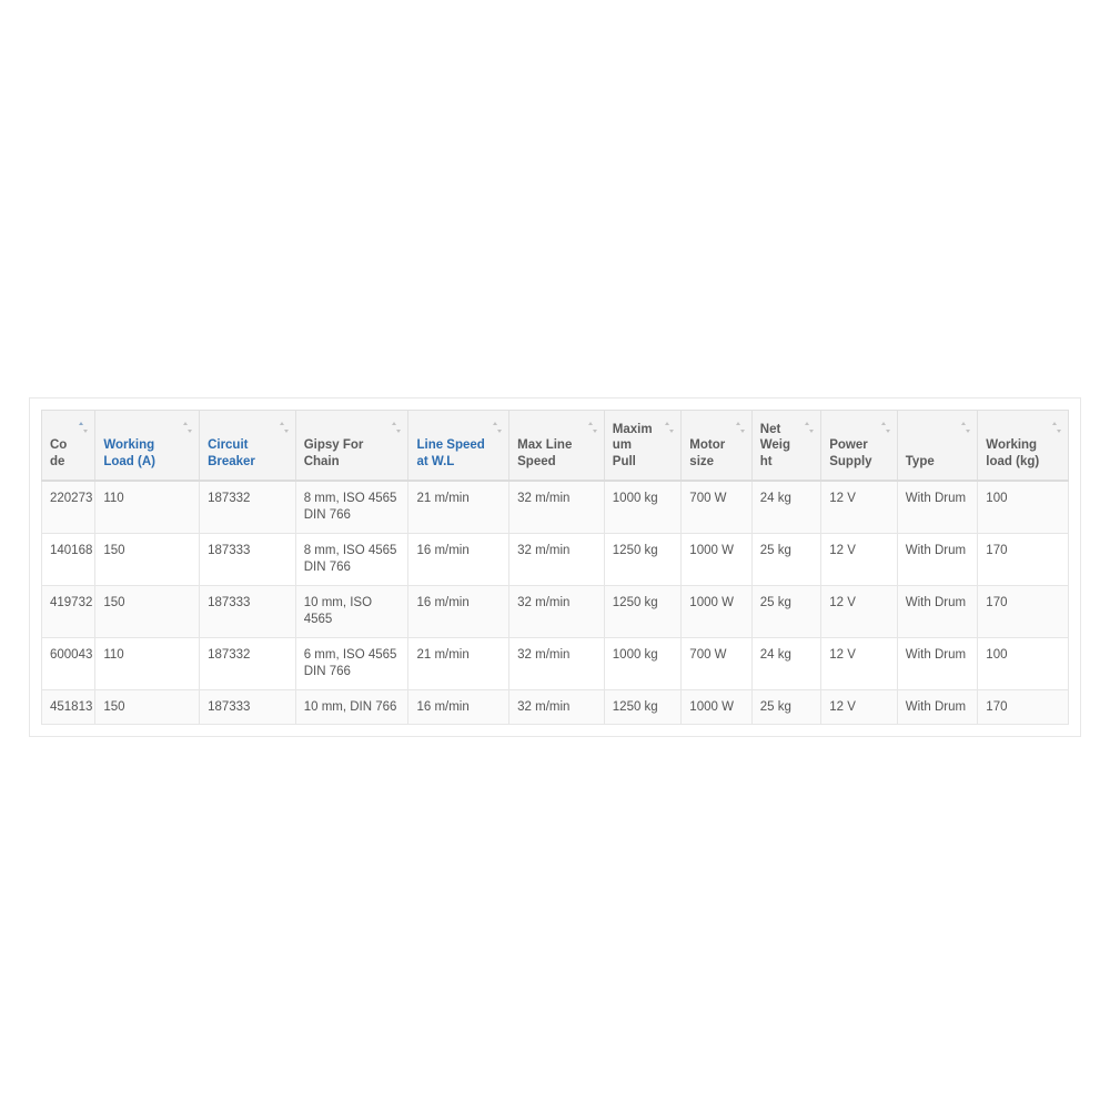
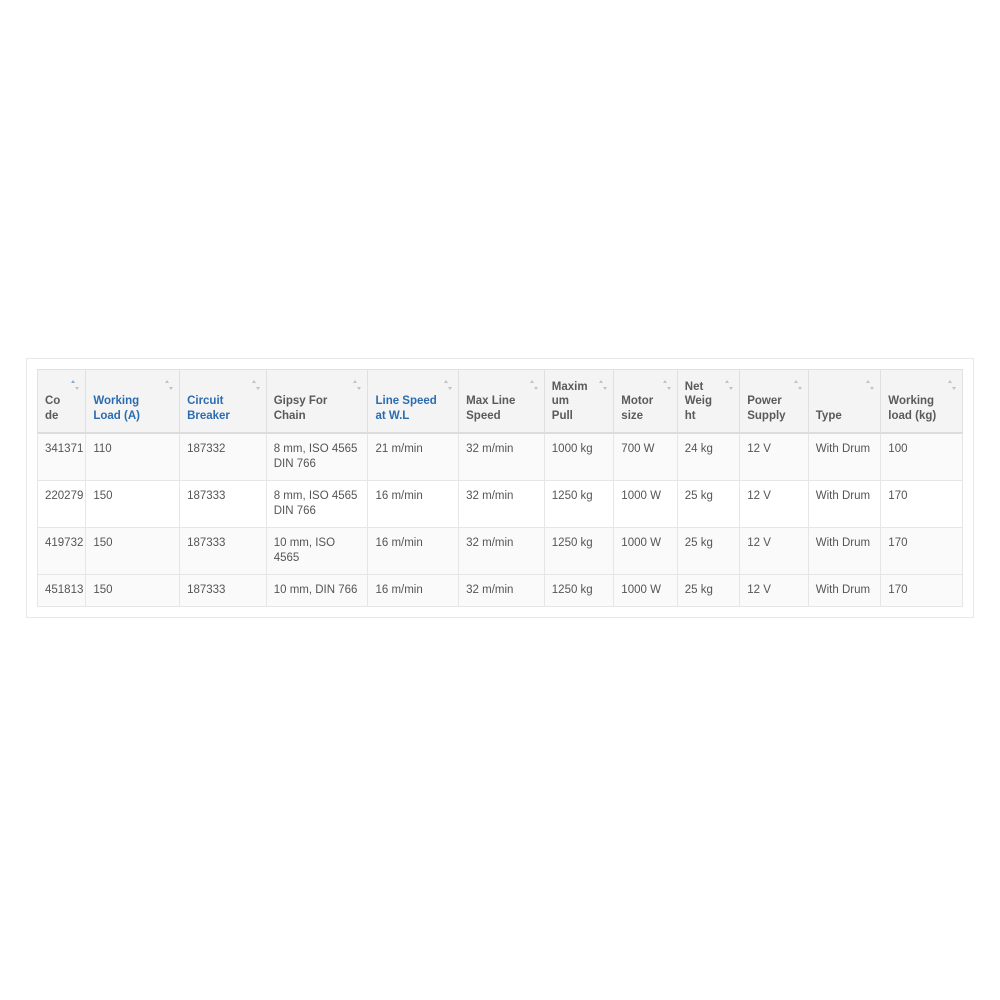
  Code	Working Load (A)	Circuit Breaker	Gipsy For Chain	Line Speed at W.L	Max Line Speed	Maximum Pull	Motor size	Net Weight	Power Supply	Type	Working load (kg)
- 220273	110	187332	8 mm, ISO 4565 DIN 766	21 m/min	32 m/min	1000 kg	700 W	24 kg	12 V	With Drum	100
+ 341371	110	187332	8 mm, ISO 4565 DIN 766	21 m/min	32 m/min	1000 kg	700 W	24 kg	12 V	With Drum	100
- 140168	150	187333	8 mm, ISO 4565 DIN 766	16 m/min	32 m/min	1250 kg	1000 W	25 kg	12 V	With Drum	170
+ 220279	150	187333	8 mm, ISO 4565 DIN 766	16 m/min	32 m/min	1250 kg	1000 W	25 kg	12 V	With Drum	170
  419732	150	187333	10 mm, ISO 4565	16 m/min	32 m/min	1250 kg	1000 W	25 kg	12 V	With Drum	170
- 600043	110	187332	6 mm, ISO 4565 DIN 766	21 m/min	32 m/min	1000 kg	700 W	24 kg	12 V	With Drum	100
  451813	150	187333	10 mm, DIN 766	16 m/min	32 m/min	1250 kg	1000 W	25 kg	12 V	With Drum	170
